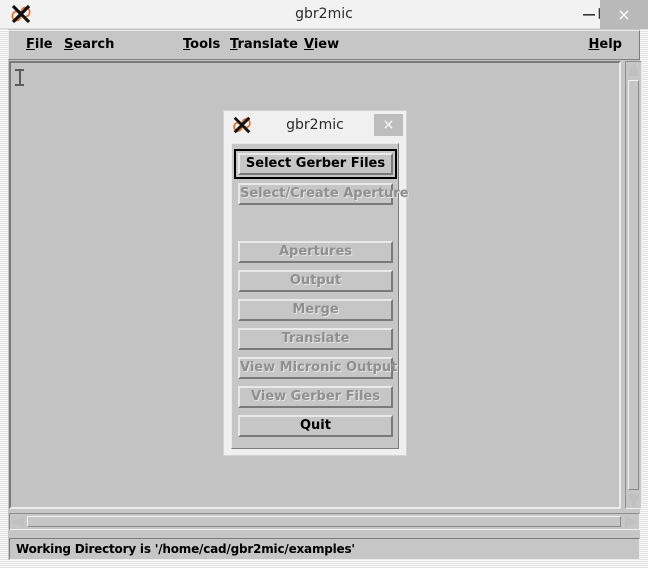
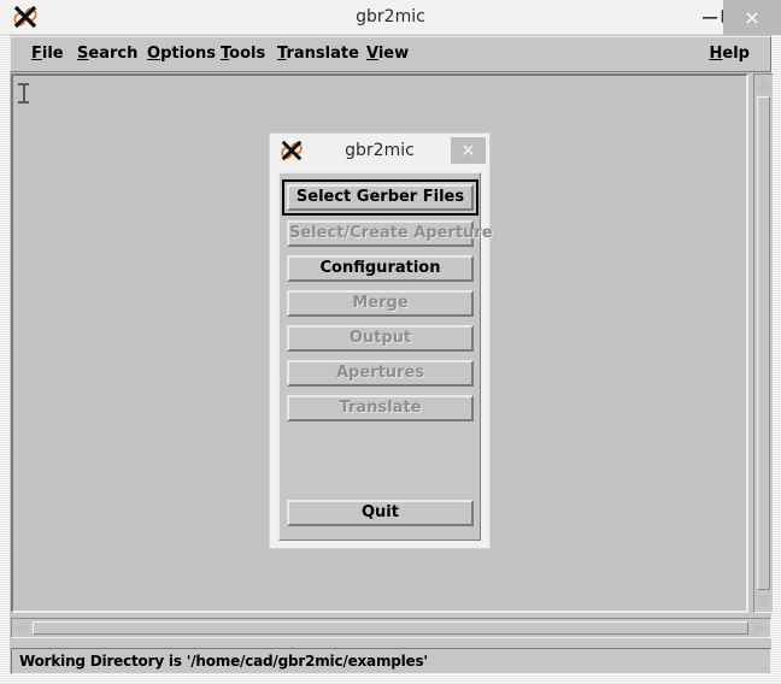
  gbr2mic
  ×
  File
  Search
+ Options
  Tools
  Translate
  View
  Help
  Working Directory is '/home/cad/gbr2mic/examples'
  gbr2mic
  ×
  Select Gerber Files
  Select/Create Aperture
+ Configuration
- Apertures
+ Merge
  Output
- Merge
+ Apertures
  Translate
- View Micronic Output
- View Gerber Files
  Quit
